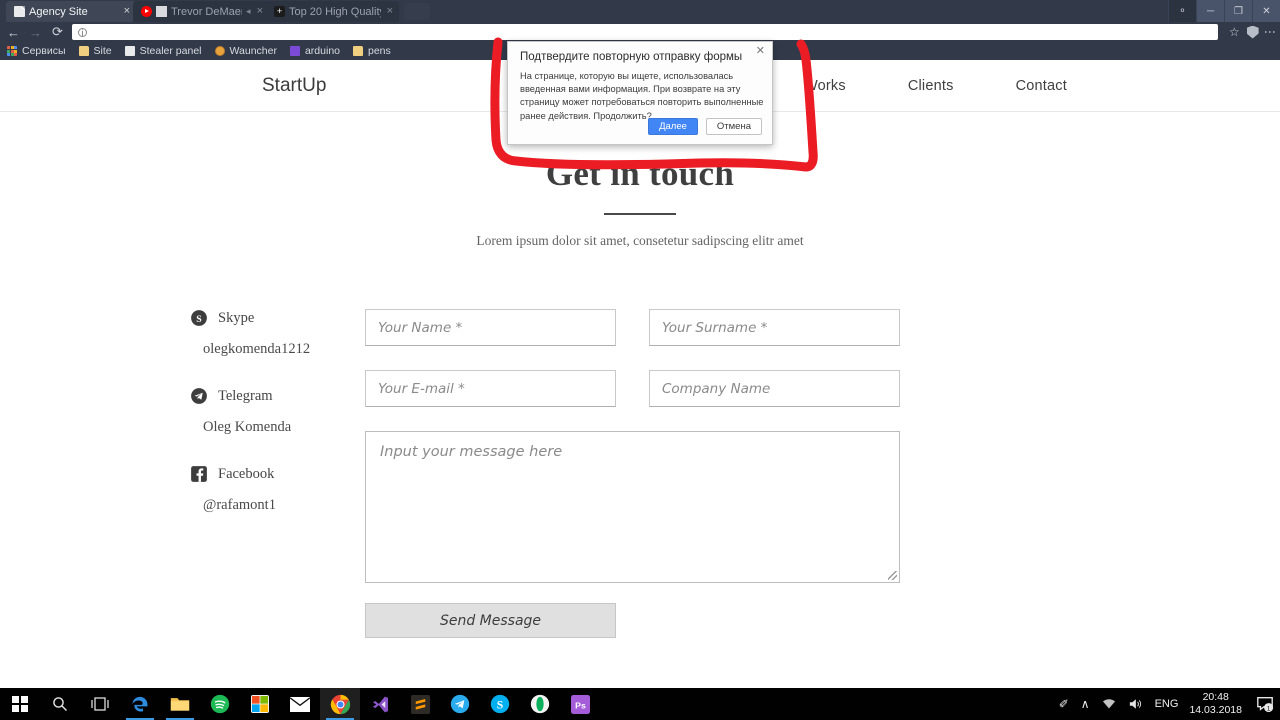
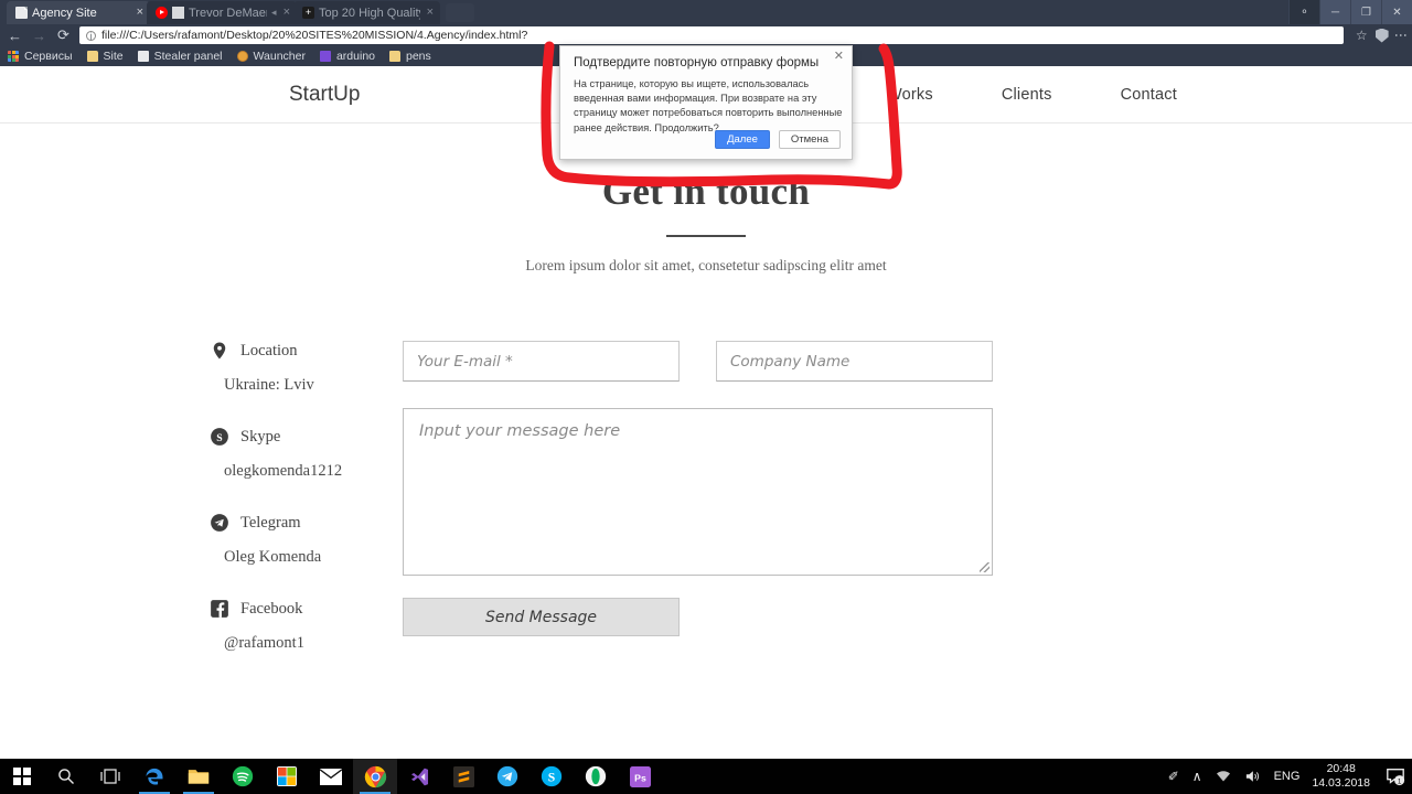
  Agency Site
  ×
  Trevor DeMae
  ◂
  ×
  +
  Top 20 High Qualit
  ×
  ⚬
  ─
  ❐
  ✕
  ←
  →
  ⟳
  i
+ file:///C:/Users/rafamont/Desktop/20%20SITES%20MISSION/4.Agency/index.html?
  ☆
  Сервисы
  Site
  Stealer panel
  Wauncher
  arduino
  pens
  StartUp
  orks
  Clients
  Contact
  Get in touch
  Lorem ipsum dolor sit amet, consetetur sadipscing elitr amet
+ Location
+ Ukraine: Lviv
  S
  Skype
  olegkomenda1212
  Telegram
  Oleg Komenda
  Facebook
  @rafamont1
- Your Name *
- Your Surname *
  Your E-mail *
  Company Name
  Input your message here
  Send Message
  ✕
  Подтвердите повторную отправку формы
  На странице, которую вы ищете, использовалась введенная вами информация. При возврате на эту страницу может потребоваться повторить выполненные ранее действия. Продолжить?
  Далее
  Отмена
  S
  Ps
  ✐
  ∧
  ENG
  20:48
  14.03.2018
